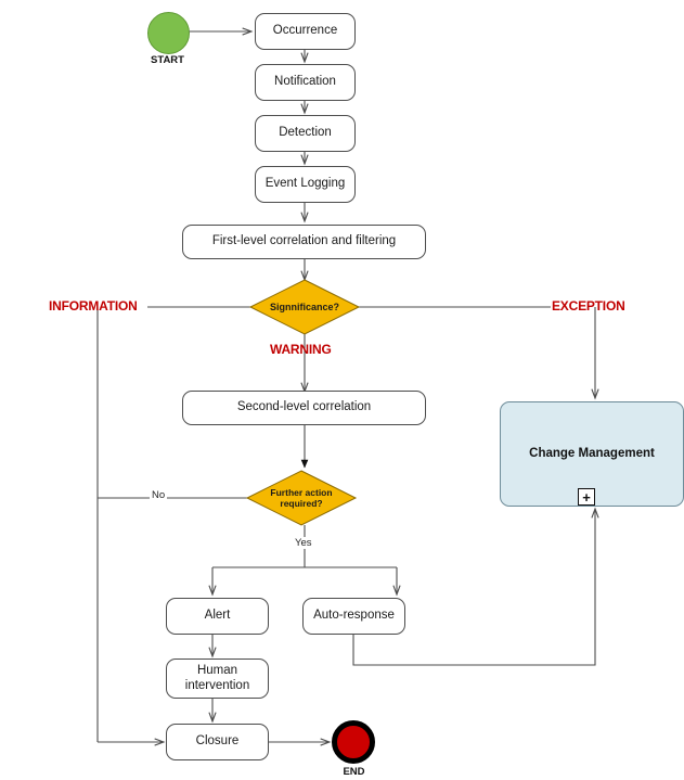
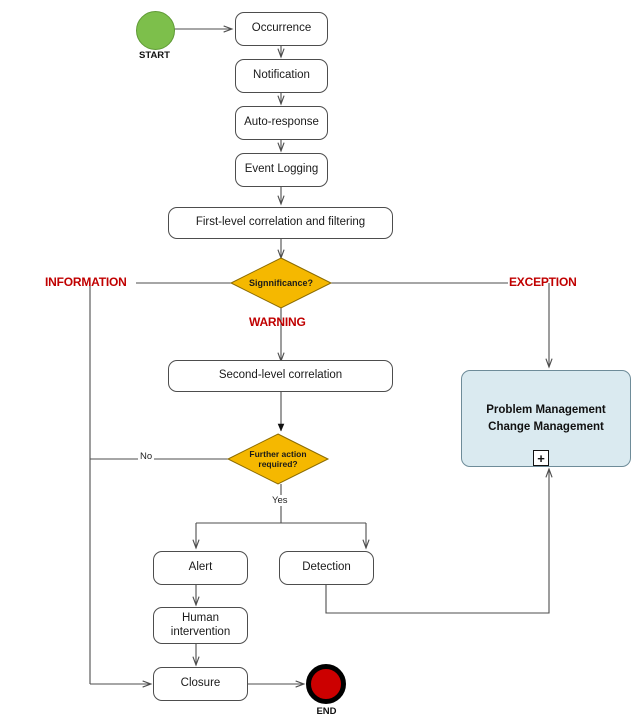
  START
  Occurrence
  Notification
- Detection
+ Auto-response
  Event Logging
  First-level correlation and filtering
  Second-level correlation
  Alert
- Auto-response
+ Detection
  Human
  intervention
  Closure
  Signnificance?
  Further action
  required?
+ Problem Management
  Change Management
  +
  INFORMATION
  WARNING
  EXCEPTION
  No
  Yes
  END
